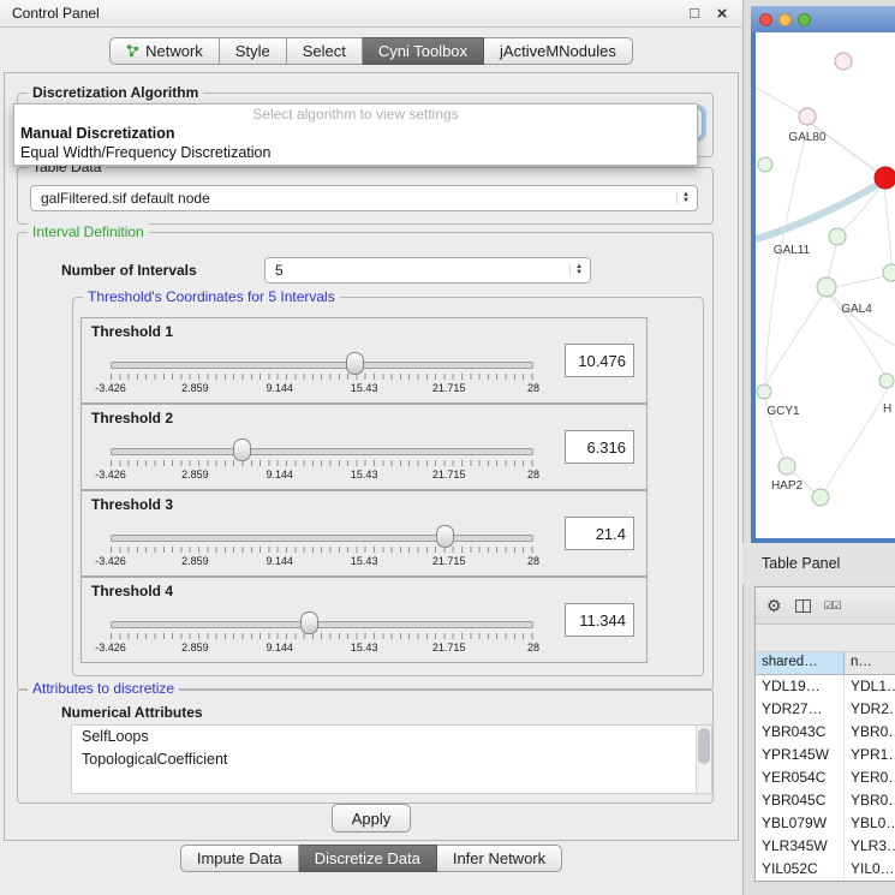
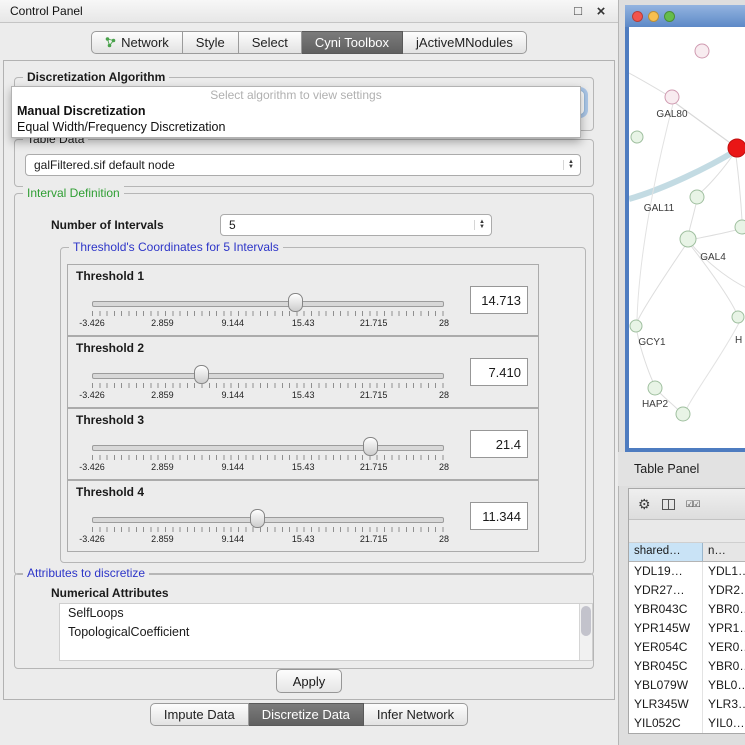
  Control Panel
  □
  ×
  Network
  Style
  Select
  Cyni Toolbox
  jActiveMNodules
  Discretization Algorithm
  Select algorithm to view settings
  Manual Discretization
  Equal Width/Frequency Discretization
  Table Data
  galFiltered.sif default node
  Interval Definition
  Number of Intervals
  5
  Threshold's Coordinates for 5 Intervals
  Threshold 1
  -3.426
  2.859
  9.144
  15.43
  21.715
  28
- 10.476
+ 14.713
  Threshold 2
  -3.426
  2.859
  9.144
  15.43
  21.715
  28
- 6.316
+ 7.410
  Threshold 3
  -3.426
  2.859
  9.144
  15.43
  21.715
  28
  21.4
  Threshold 4
  -3.426
  2.859
  9.144
  15.43
  21.715
  28
  11.344
  Attributes to discretize
  Numerical Attributes
  SelfLoops
  TopologicalCoefficient
  Apply
  Impute Data
  Discretize Data
  Infer Network
  GAL80
  GAL11
  GAL4
  GCY1
  HAP2
  H
  Table Panel
  ⚙
  ☑☑
  shared…
  n…
  YDL19…
  YDL1…
  YDR27…
  YDR2
  YBR043C
  YBR0
  YPR145W
  YPR1
  YER054C
  YER0
  YBR045C
  YBR0
  YBL079W
  YBL0…
  YLR345W
  YLR3…
  YIL052C
  YIL0…
